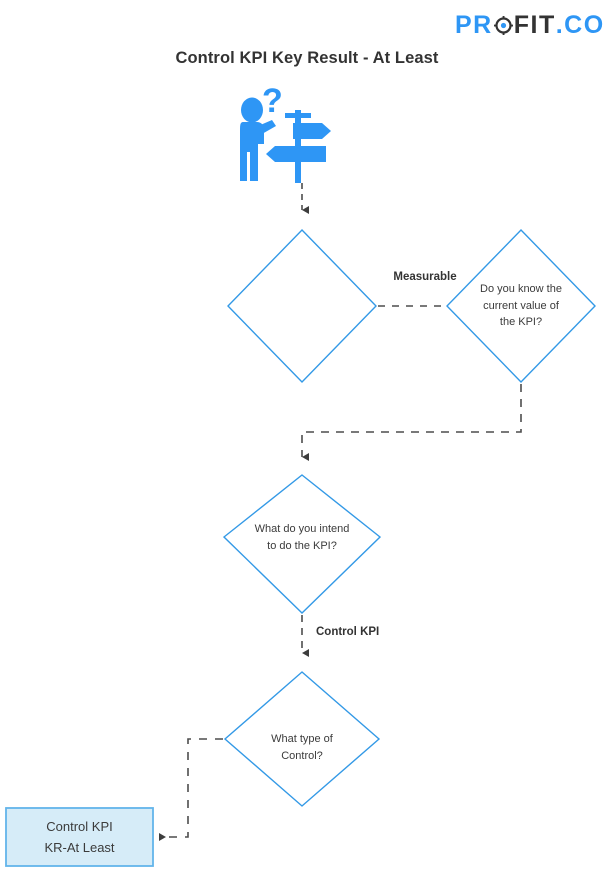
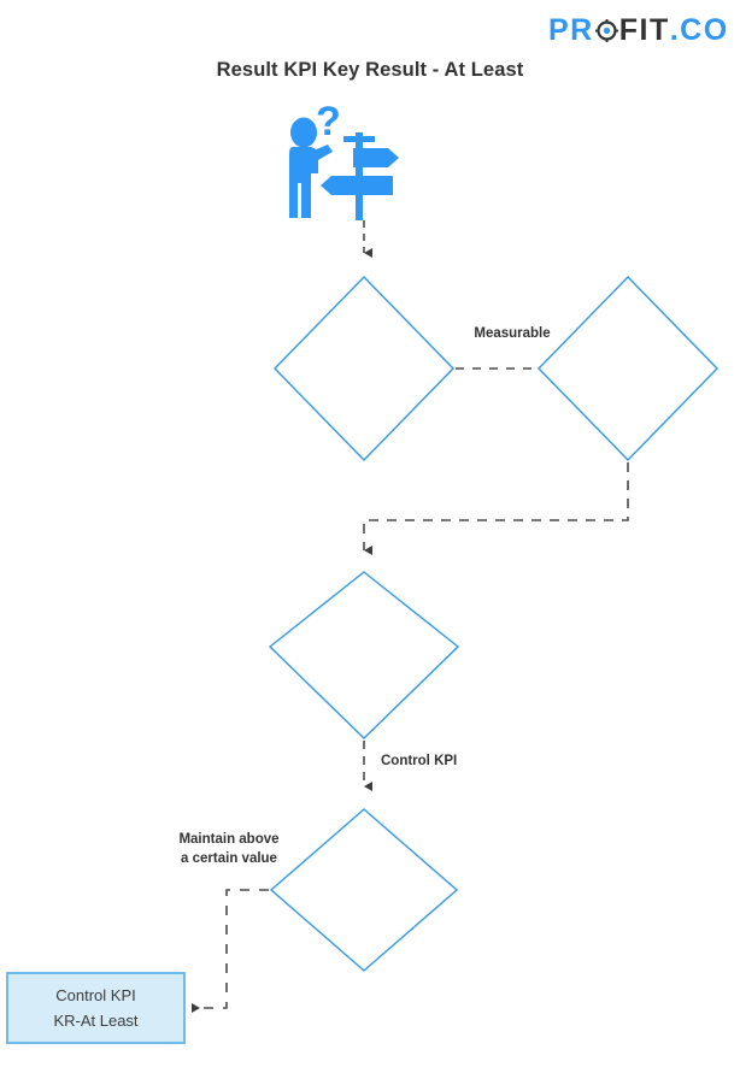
  PR
  FIT
  .CO
- Control KPI Key Result - At Least
+ Result KPI Key Result - At Least
  ?
- Do you know the
- current value of
- the KPI?
- What do you intend
- to do the KPI?
- What type of
- Control?
  Control KPI
  KR-At Least
  Measurable
  Control KPI
+ Maintain above
+ a certain value
